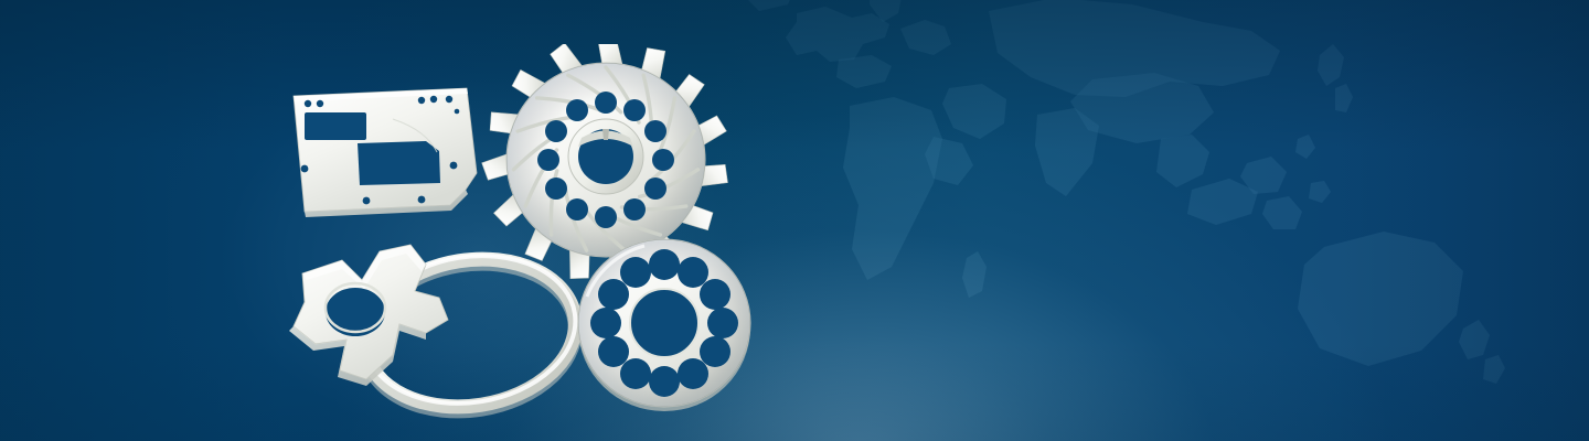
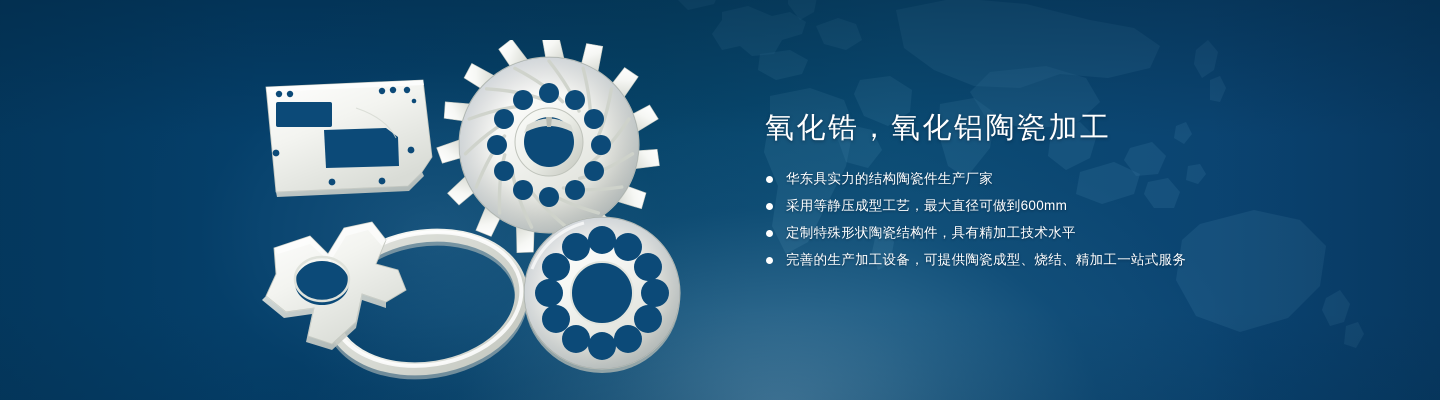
+ 氧化锆，氧化铝陶瓷加工
+ 华东具实力的结构陶瓷件生产厂家
+ 采用等静压成型工艺，最大直径可做到600mm
+ 定制特殊形状陶瓷结构件，具有精加工技术水平
+ 完善的生产加工设备，可提供陶瓷成型、烧结、精加工一站式服务
